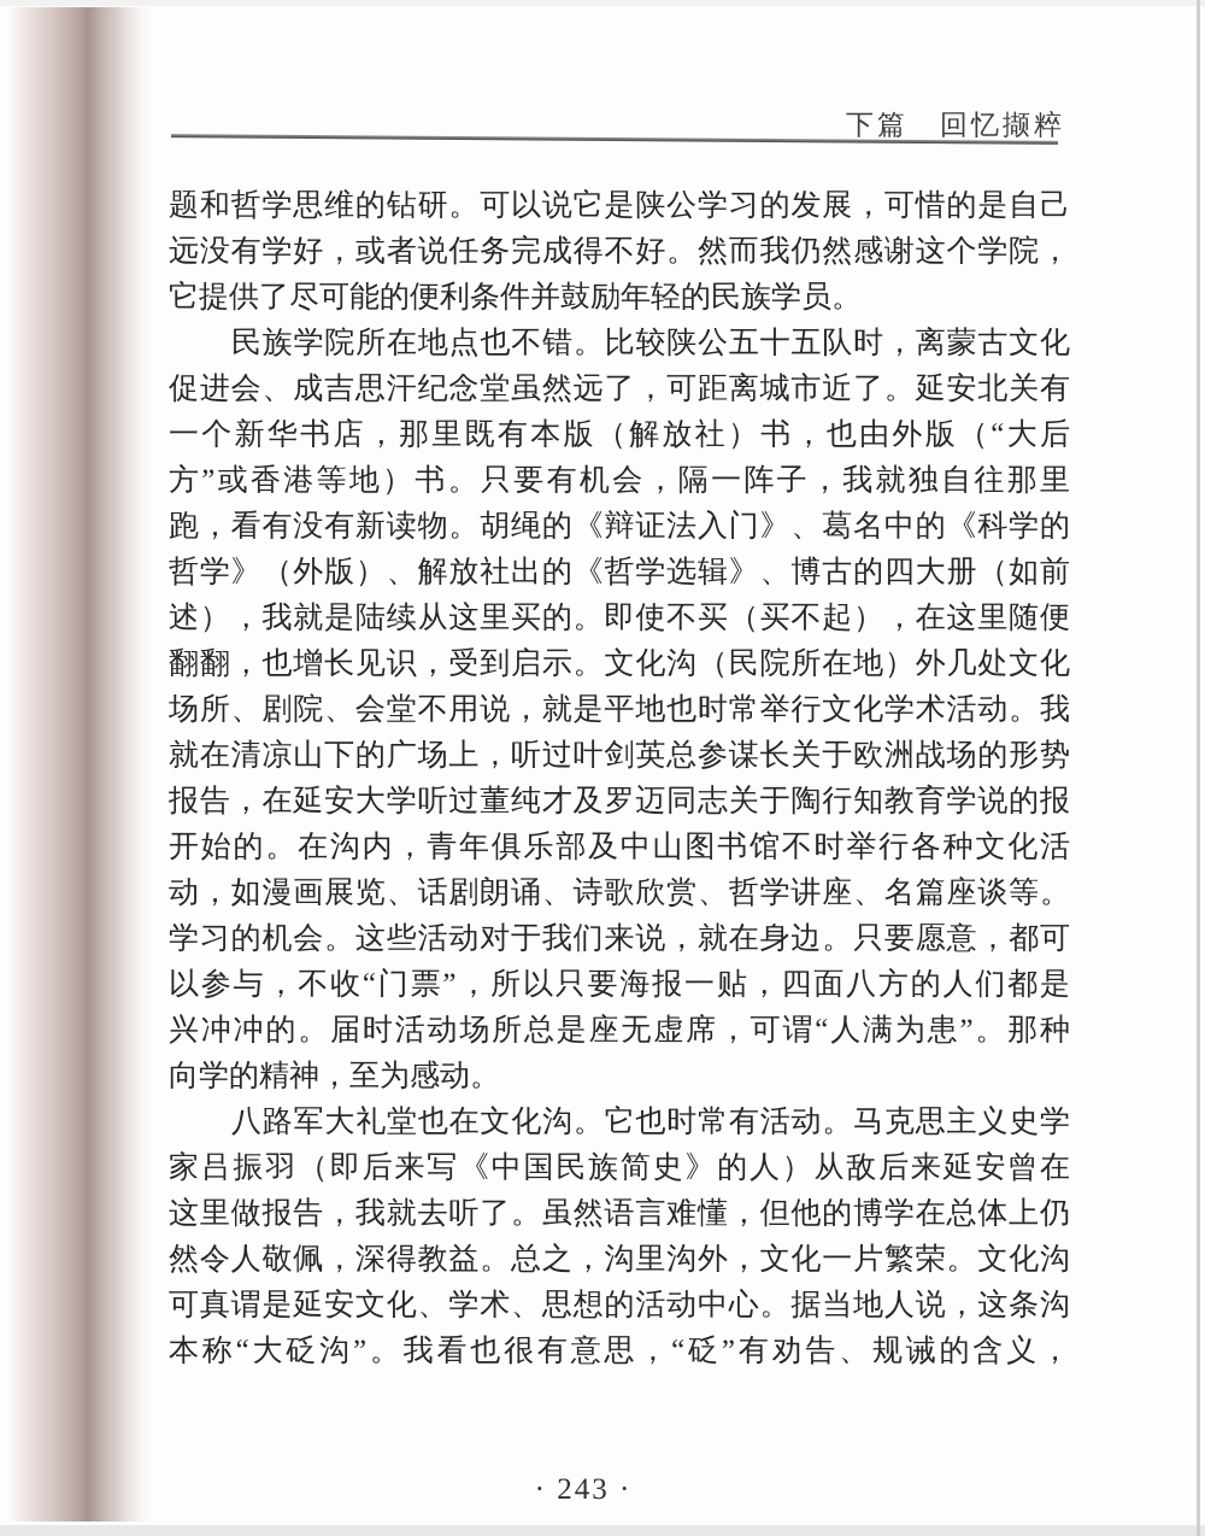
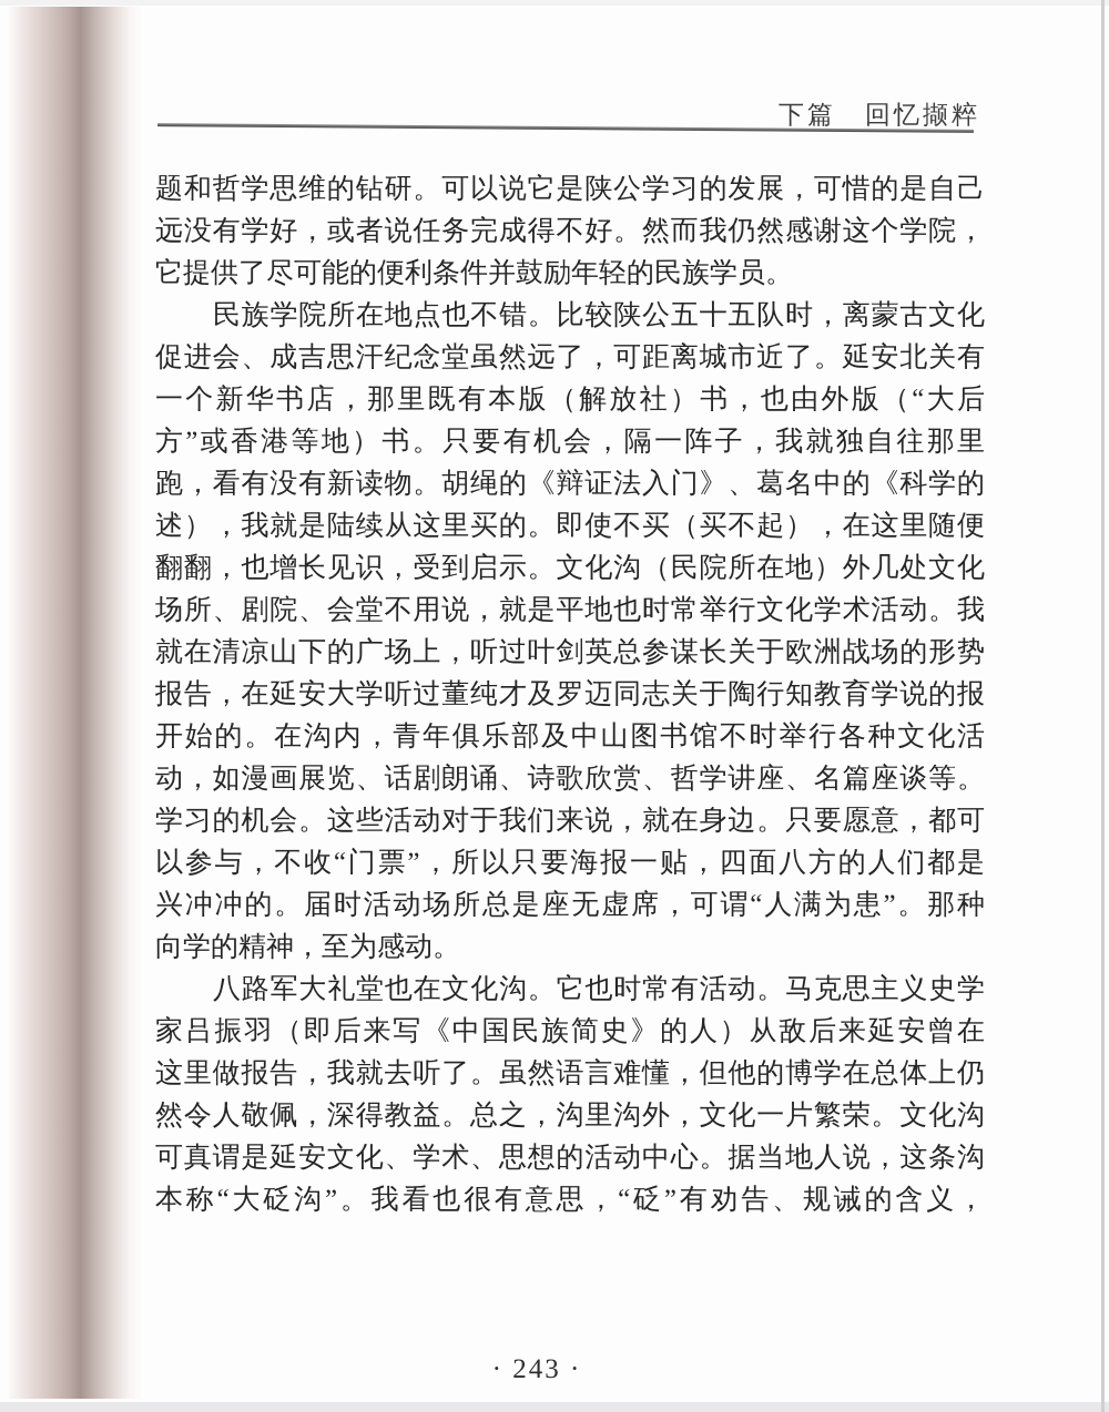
  下篇 回忆撷粹
  题和哲学思维的钻研。可以说它是陕公学习的发展，可惜的是自己
  远没有学好，或者说任务完成得不好。然而我仍然感谢这个学院，
  它提供了尽可能的便利条件并鼓励年轻的民族学员。
  民族学院所在地点也不错。比较陕公五十五队时，离蒙古文化
  促进会、成吉思汗纪念堂虽然远了，可距离城市近了。延安北关有
  一个新华书店，那里既有本版（解放社）书，也由外版（“大后
  方”或香港等地）书。只要有机会，隔一阵子，我就独自往那里
  跑，看有没有新读物。胡绳的《辩证法入门》、葛名中的《科学的
- 哲学》（外版）、解放社出的《哲学选辑》、博古的四大册（如前
  述），我就是陆续从这里买的。即使不买（买不起），在这里随便
  翻翻，也增长见识，受到启示。文化沟（民院所在地）外几处文化
  场所、剧院、会堂不用说，就是平地也时常举行文化学术活动。我
  就在清凉山下的广场上，听过叶剑英总参谋长关于欧洲战场的形势
  报告，在延安大学听过董纯才及罗迈同志关于陶行知教育学说的报
  开始的。在沟内，青年俱乐部及中山图书馆不时举行各种文化活
  动，如漫画展览、话剧朗诵、诗歌欣赏、哲学讲座、名篇座谈等。
  学习的机会。这些活动对于我们来说，就在身边。只要愿意，都可
  以参与，不收“门票”，所以只要海报一贴，四面八方的人们都是
  兴冲冲的。届时活动场所总是座无虚席，可谓“人满为患”。那种
  向学的精神，至为感动。
  八路军大礼堂也在文化沟。它也时常有活动。马克思主义史学
  家吕振羽（即后来写《中国民族简史》的人）从敌后来延安曾在
  这里做报告，我就去听了。虽然语言难懂，但他的博学在总体上仍
  然令人敬佩，深得教益。总之，沟里沟外，文化一片繁荣。文化沟
  可真谓是延安文化、学术、思想的活动中心。据当地人说，这条沟
  本称“大砭沟”。我看也很有意思，“砭”有劝告、规诫的含义，
  · 243 ·
